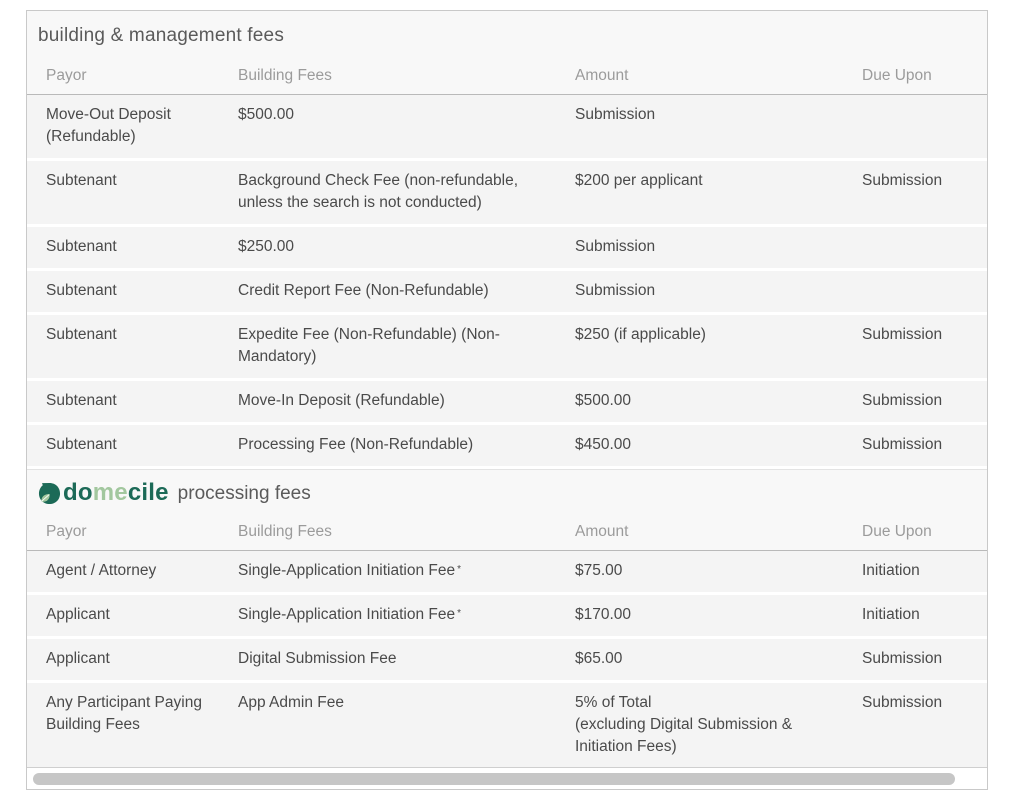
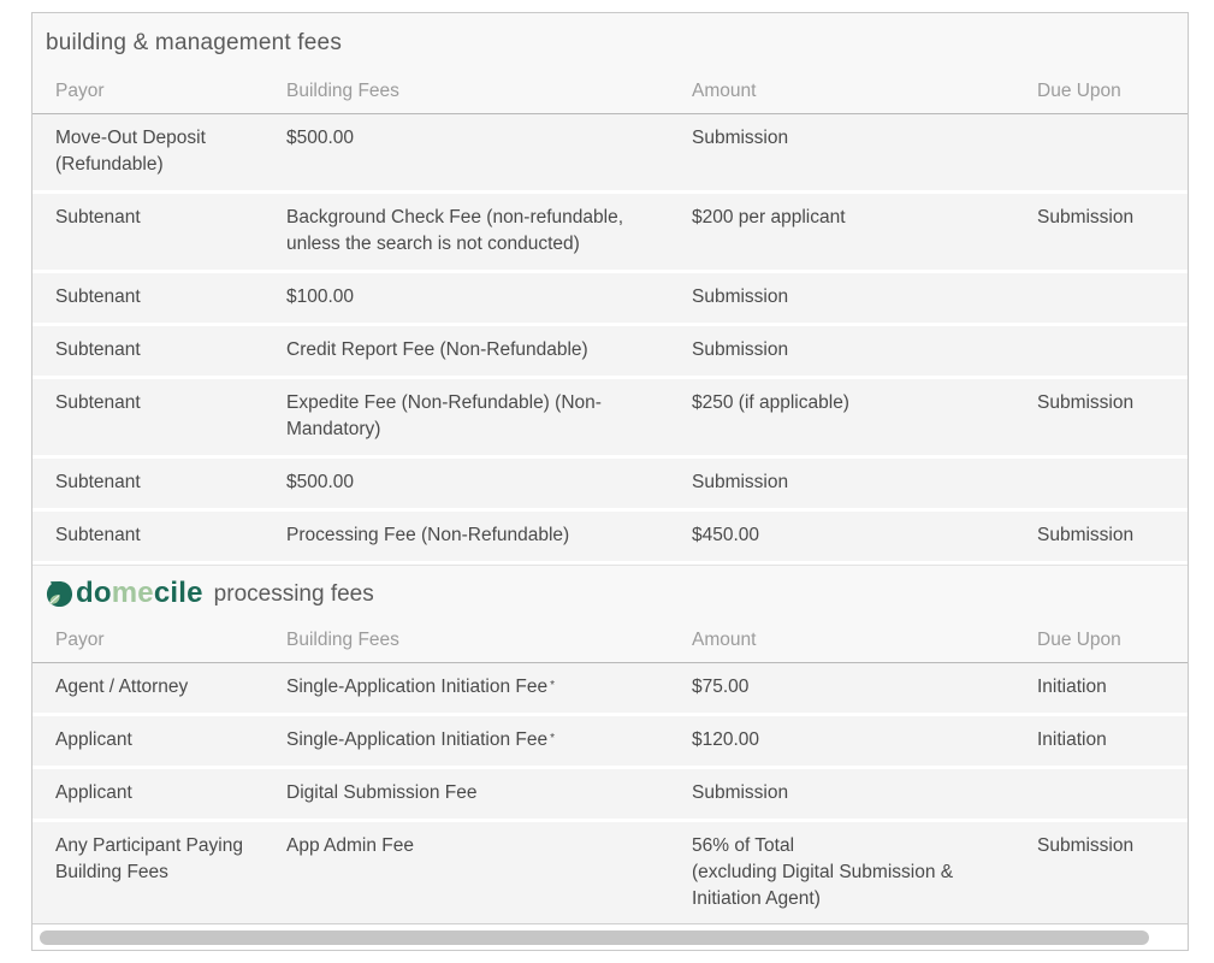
  building & management fees
  Payor
  Building Fees
  Amount
  Due Upon
  Move-Out Deposit (Refundable)
  $500.00
  Submission
  Subtenant
  Background Check Fee (non-refundable, unless the search is not conducted)
  $200 per applicant
  Submission
  Subtenant
- $250.00
+ $100.00
  Submission
  Subtenant
  Credit Report Fee (Non-Refundable)
  Submission
  Subtenant
  Expedite Fee (Non-Refundable) (Non-Mandatory)
  $250 (if applicable)
  Submission
  Subtenant
- Move-In Deposit (Refundable)
  $500.00
  Submission
  Subtenant
  Processing Fee (Non-Refundable)
  $450.00
  Submission
  domecile
  processing fees
  Payor
  Building Fees
  Amount
  Due Upon
  Agent / Attorney
  Single-Application Initiation Fee *
  $75.00
  Initiation
  Applicant
  Single-Application Initiation Fee *
- $170.00
+ $120.00
  Initiation
  Applicant
  Digital Submission Fee
- $65.00
  Submission
  Any Participant Paying Building Fees
  App Admin Fee
- 5% of Total
+ 56% of Total
- (excluding Digital Submission & Initiation Fees)
+ (excluding Digital Submission & Initiation Agent)
  Submission
